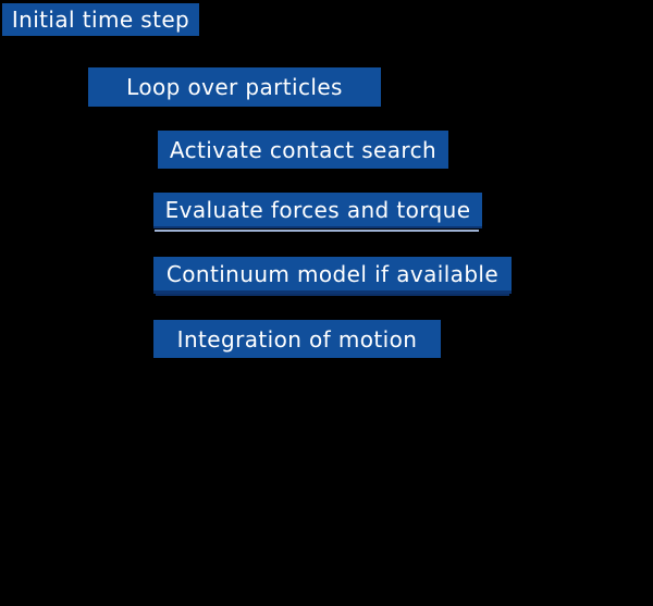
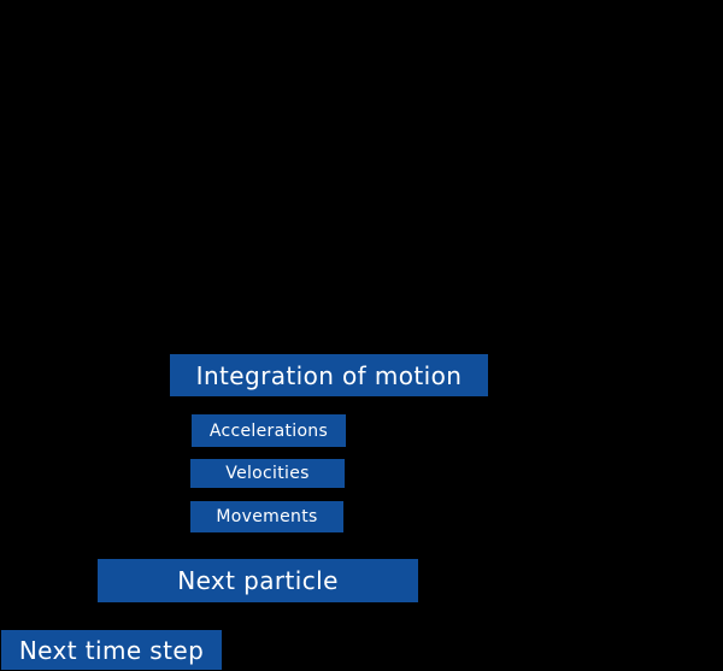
- Initial time step
- Loop over particles
- Activate contact search
- Evaluate forces and torque
- Continuum model if available
  Integration of motion
+ Accelerations
+ Velocities
+ Movements
+ Next particle
+ Next time step
